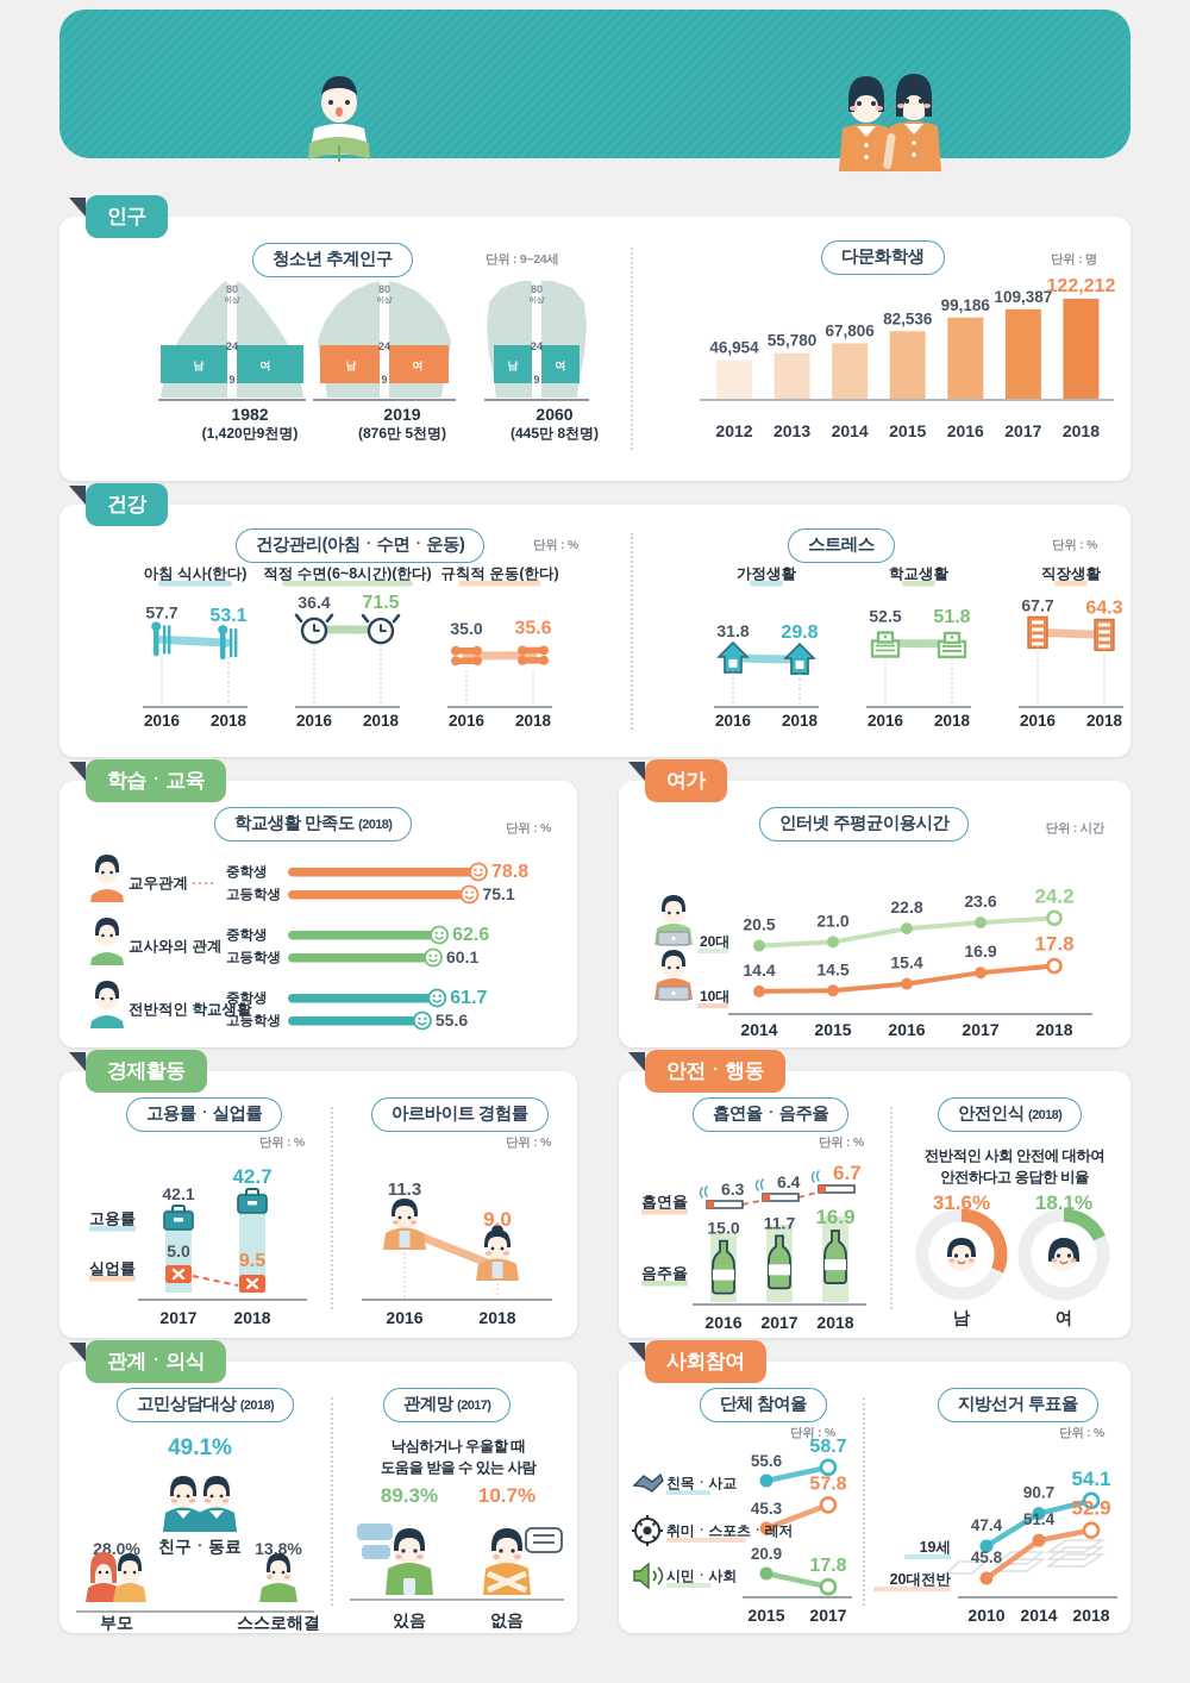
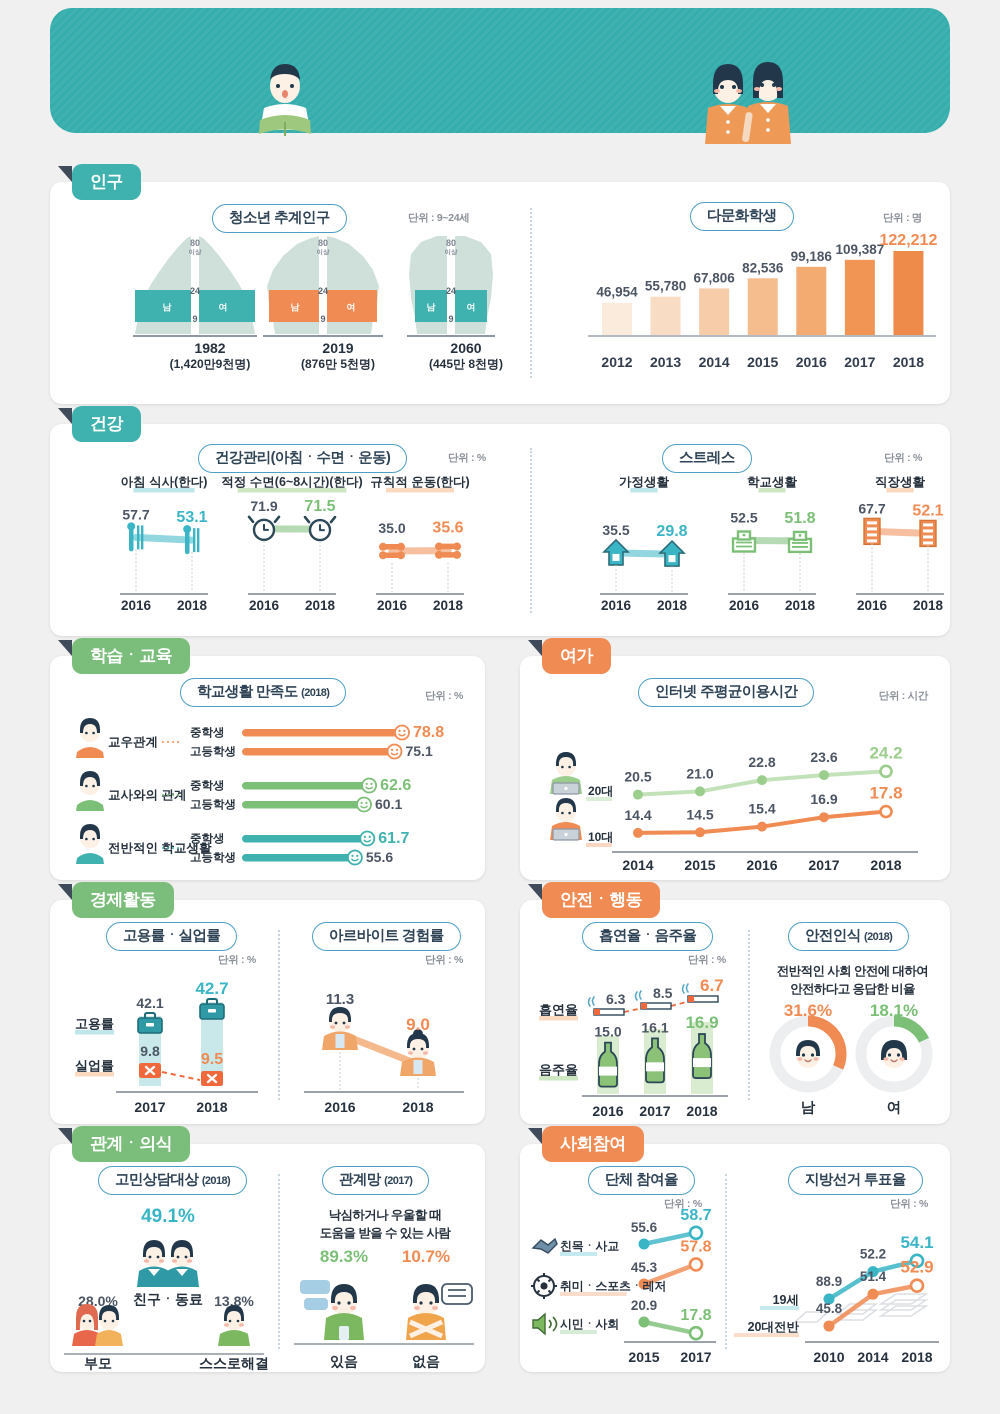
  인구
  청소년 추계인구
  단위 : 9~24세
  80
  24
  9
  남
  여
  80
  24
  9
  남
  여
  80
  24
  9
  남
  여
  1982
  (1,420만9천명)
  2019
  (876만 5천명)
  2060
  (445만 8천명)
  다문화학생
  단위 : 명
  46,954
  55,780
  67,806
  82,536
  99,186
  109,387
  122,212
  2012
  2013
  2014
  2015
  2016
  2017
  2018
  건강
  건강관리(아침ㆍ수면ㆍ운동)
  단위 : %
  스트레스
  단위 : %
  아침 식사(한다)
  57.7
  2016
  53.1
  2018
  적정 수면(6~8시간)(한다)
- 36.4
+ 71.9
  2016
  71.5
  2018
  규칙적 운동(한다)
  35.0
  2016
  35.6
  2018
  가정생활
- 31.8
+ 35.5
  2016
  29.8
  2018
  학교생활
  52.5
  2016
  51.8
  2018
  직장생활
  67.7
  2016
- 64.3
+ 52.1
  2018
  학습ㆍ교육
  학교생활 만족도 (2018)
  단위 : %
  교우관계
  중학생
  78.8
  고등학생
  75.1
  교사와의계
  중학생
  62.6
  고등학생
  60.1
  전반적인교생활
  중학생
  61.7
  고등학생
  55.6
  여가
  인터넷 주평균이용시간
  단위 : 시간
  20.5
  21.0
  22.8
  23.6
  24.2
  20대
  14.4
  14.5
  15.4
  16.9
  17.8
  10대
  2014
  2015
  2016
  2017
  2018
  경제활동
  고용률ㆍ실업률
  단위 : %
  아르바이트 경험률
  단위 : %
  고용률
  실업률
  42.1
- 5.0
+ 9.8
  2017
  42.7
  9.5
  2018
  11.3
  2016
  9.0
  2018
  안전ㆍ행동
  흡연율ㆍ음주율
  단위 : %
  안전인식 (2018)
  전반적인 사회 안전에 대하여
  안전하다고 응답한 비율
  흡연율
  음주율
  6.3
  15.0
  2016
- 6.4
+ 8.5
- 11.7
+ 16.1
  2017
  6.7
  16.9
  2018
  31.6%
  남
  18.1%
  여
  관계ㆍ의식
  고민상담대상 (2018)
  관계망 (2017)
  낙심하거나 우울할 때
  도움을 받을 수 있는 사람
  49.1%
  친구ㆍ동료
  28.0%
  부모
  13.8%
  스스로해결
  89.3%
  있음
  10.7%
  없음
  사회참여
  단체 참여율
  단위 : %
  지방선거 투표율
  단위 : %
  55.6
  58.7
  친목ㆍ사교
  45.3
  57.8
  취미ㆍ스포츠ㆍ레저
  20.9
  17.8
  시민ㆍ사회
  2015
  2017
- 47.4
+ 88.9
- 90.7
+ 52.2
  54.1
  19세
  45.8
  51.4
  52.9
  20대전반
  2010
  2014
  2018
